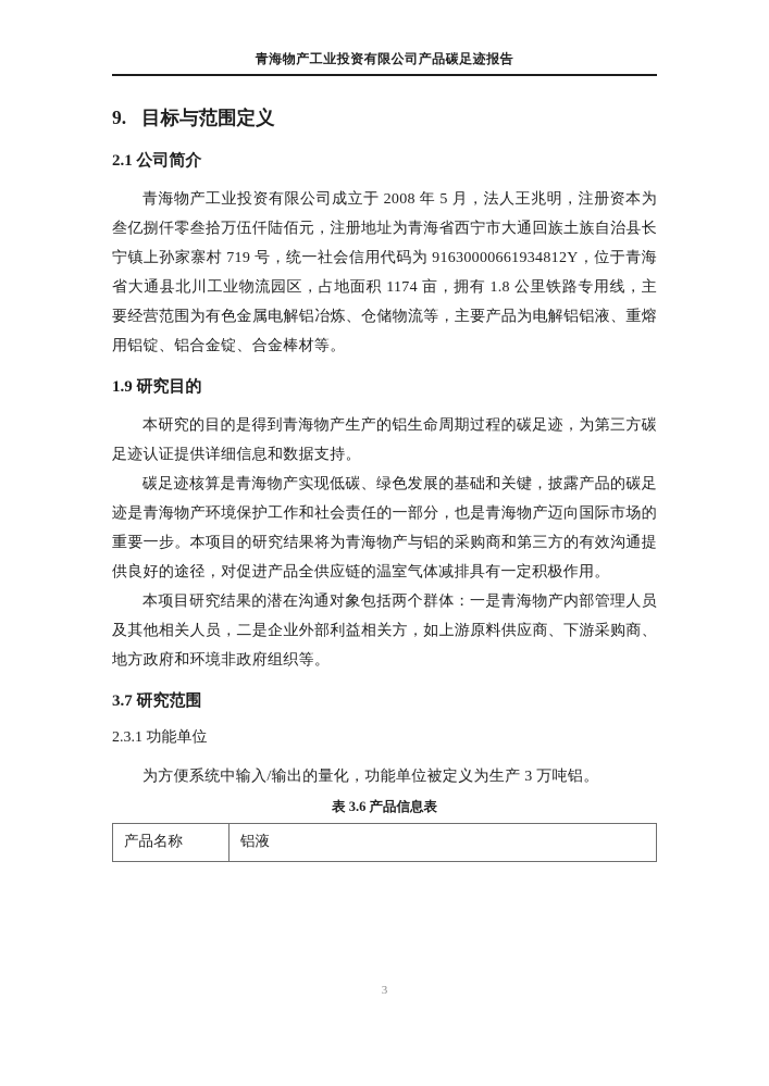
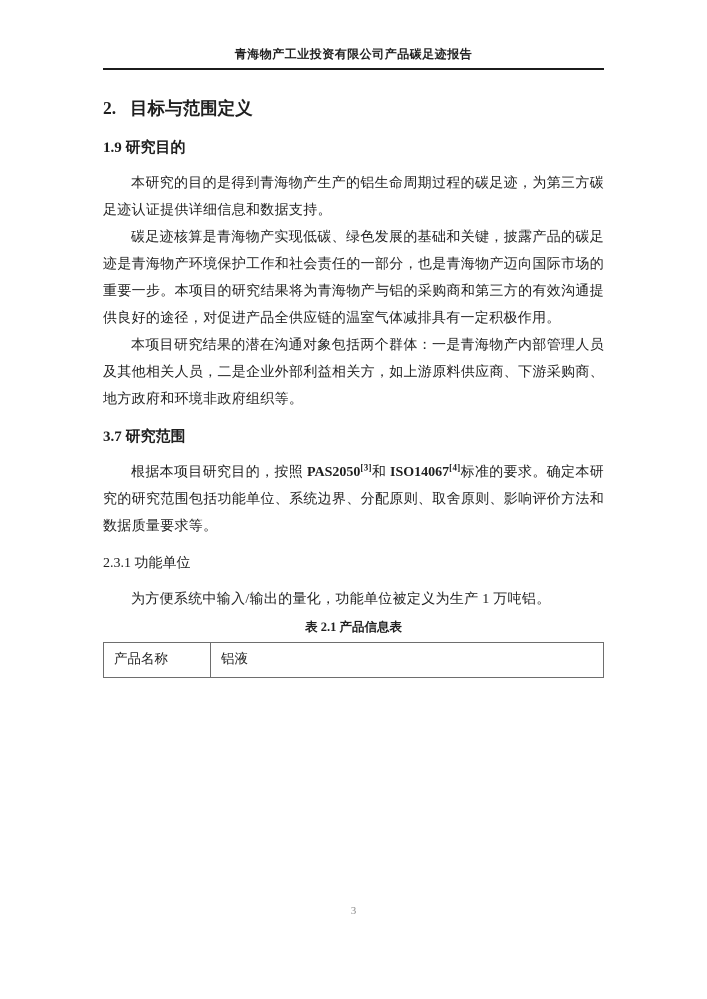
  青海物产工业投资有限公司产品碳足迹报告
- 9. 目标与范围定义
+ 2. 目标与范围定义
- 2.1 公司简介
- 青海物产工业投资有限公司成立于 2008 年 5 月，法人王兆明，注册资本为叁亿捌仟零叁拾万伍仟陆佰元，注册地址为青海省西宁市大通回族土族自治县长宁镇上孙家寨村 719 号，统一社会信用代码为 91630000661934812Y，位于青海省大通县北川工业物流园区，占地面积 1174 亩，拥有 1.8 公里铁路专用线，主要经营范围为有色金属电解铝冶炼、仓储物流等，主要产品为电解铝铝液、重熔用铝锭、铝合金锭、合金棒材等。
  1.9 研究目的
  本研究的目的是得到青海物产生产的铝生命周期过程的碳足迹，为第三方碳足迹认证提供详细信息和数据支持。
  碳足迹核算是青海物产实现低碳、绿色发展的基础和关键，披露产品的碳足迹是青海物产环境保护工作和社会责任的一部分，也是青海物产迈向国际市场的重要一步。本项目的研究结果将为青海物产与铝的采购商和第三方的有效沟通提供良好的途径，对促进产品全供应链的温室气体减排具有一定积极作用。
  本项目研究结果的潜在沟通对象包括两个群体：一是青海物产内部管理人员及其他相关人员，二是企业外部利益相关方，如上游原料供应商、下游采购商、地方政府和环境非政府组织等。
  3.7 研究范围
+ 根据本项目研究目的，按照 PAS2050[3]和 ISO14067[4]标准的要求。确定本研究的研究范围包括功能单位、系统边界、分配原则、取舍原则、影响评价方法和数据质量要求等。
  2.3.1 功能单位
- 为方便系统中输入/输出的量化，功能单位被定义为生产 3 万吨铝。
+ 为方便系统中输入/输出的量化，功能单位被定义为生产 1 万吨铝。
- 表 3.6 产品信息表
+ 表 2.1 产品信息表
  产品名称	铝液
  3
